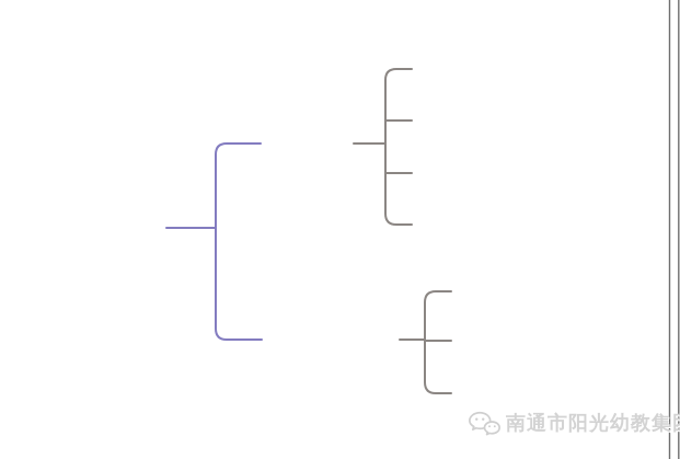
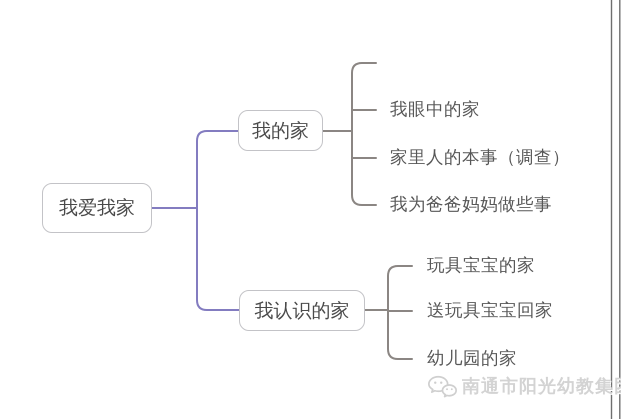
+ 我爱我家
+ 我的家
+ 我认识的家
+ 我眼中的家
+ 家里人的本事（调查）
+ 我为爸爸妈妈做些事
+ 玩具宝宝的家
+ 送玩具宝宝回家
+ 幼儿园的家
  南通市阳光幼教集
